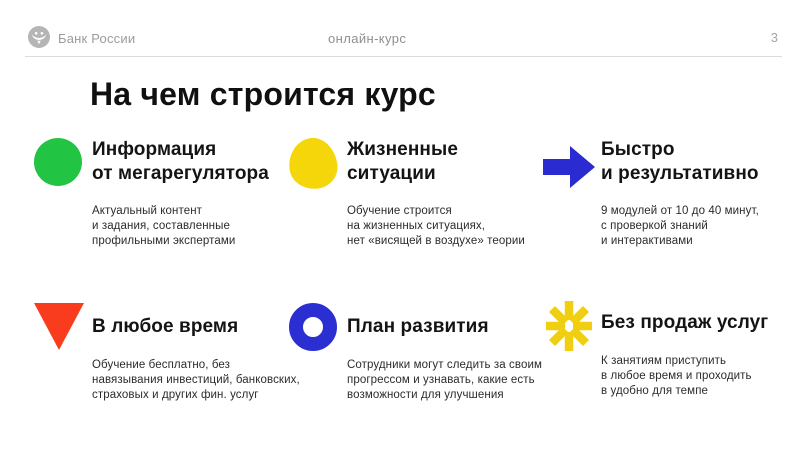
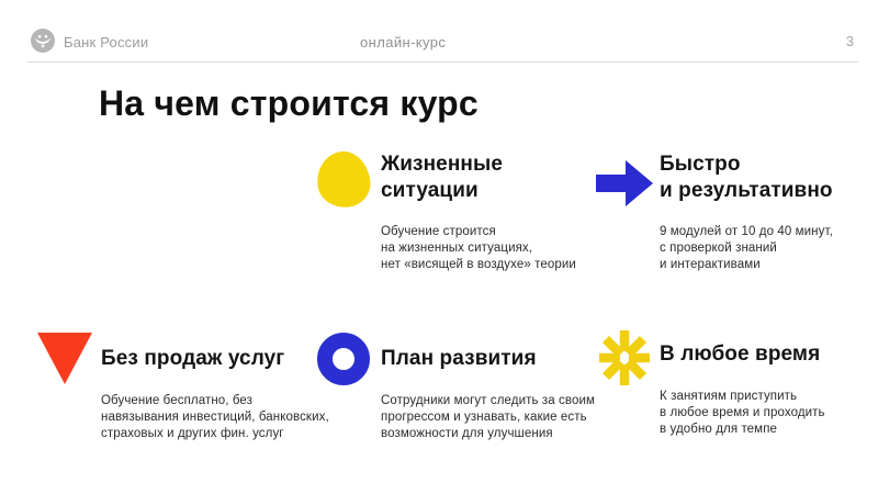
  Банк России
  онлайн-курс
  3
  На чем строится курс
- Информация
- от мегарегулятора
- Актуальный контент
- и задания, составленные
- профильными экспертами
  Жизненные
  ситуации
  Обучение строится
  на жизненных ситуациях,
  нет «висящей в воздухе» теории
  Быстро
  и результативно
  9 модулей от 10 до 40 минут,
  с проверкой знаний
  и интерактивами
- В любое время
+ Без продаж услуг
  Обучение бесплатно, без
  навязывания инвестиций, банковских,
  страховых и других фин. услуг
  План развития
  Сотрудники могут следить за своим
  прогрессом и узнавать, какие есть
  возможности для улучшения
- Без продаж услуг
+ В любое время
  К занятиям приступить
  в любое время и проходить
  в удобно для темпе
